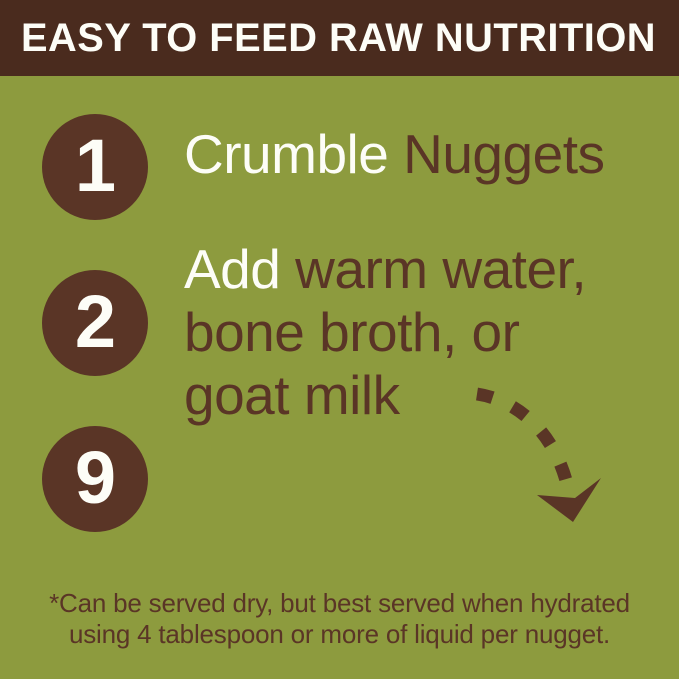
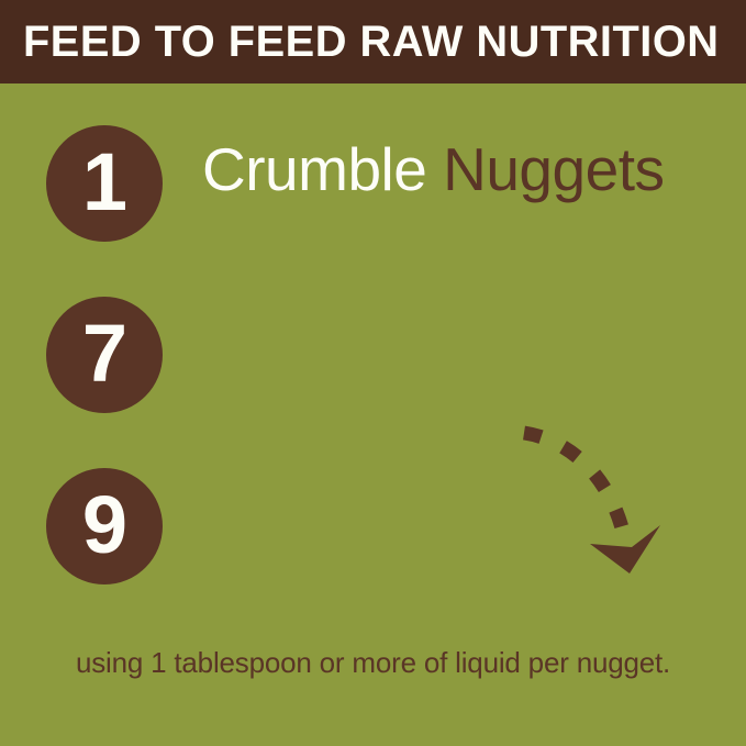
- EASY TO FEED RAW NUTRITION
+ FEED TO FEED RAW NUTRITION
  1
  Crumble Nuggets
- 2
+ 7
- Add warm water,
- bone broth, or
- goat milk
  9
- *Can be served dry, but best served when hydrated
- using 4 tablespoon or more of liquid per nugget.
+ using 1 tablespoon or more of liquid per nugget.
